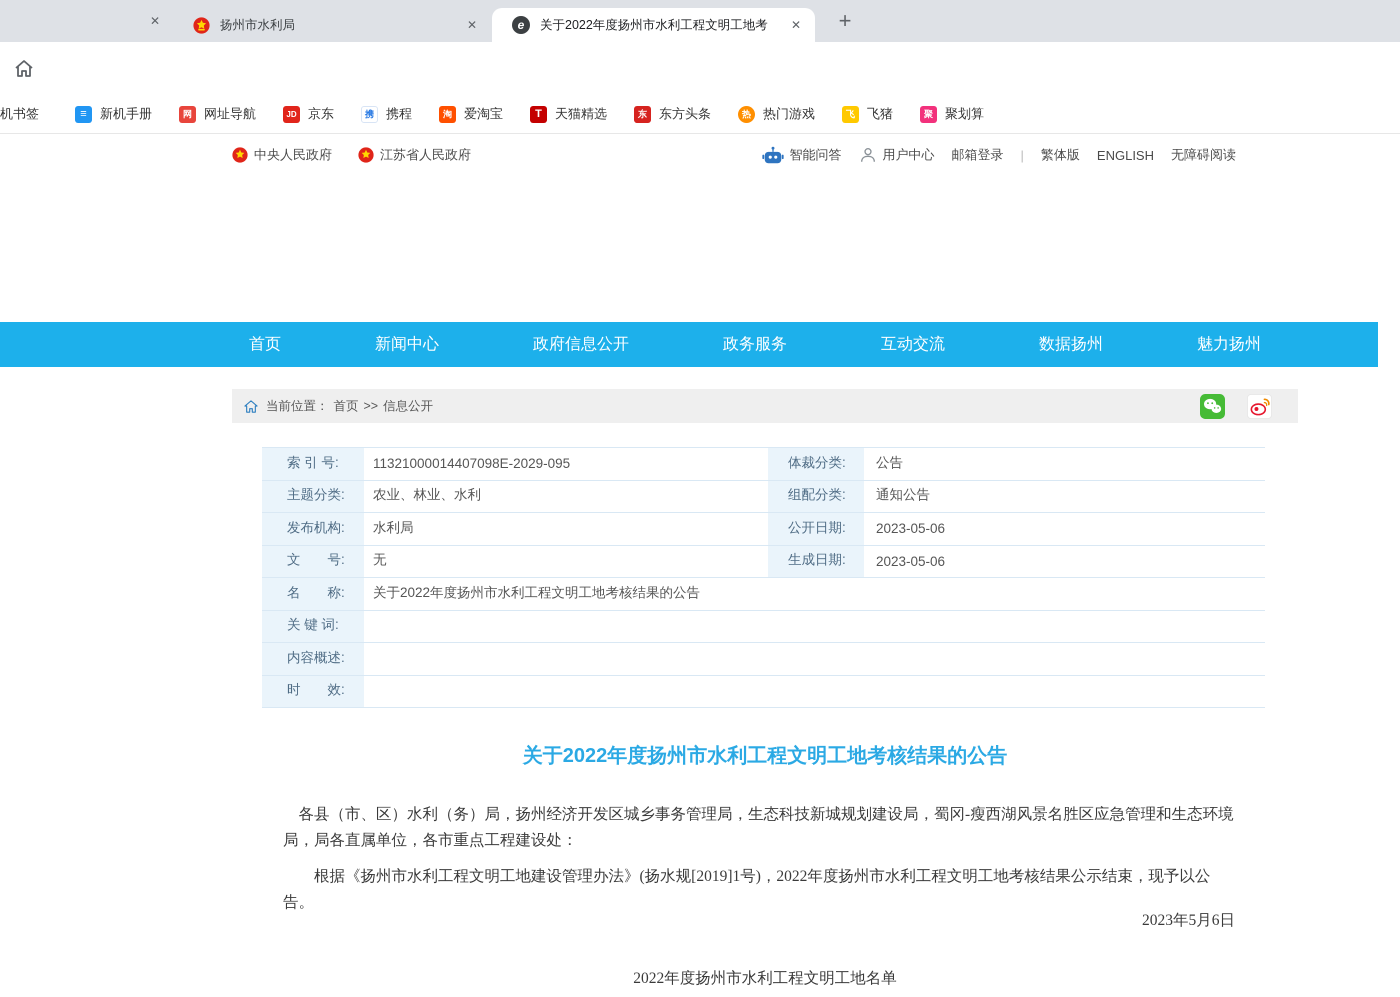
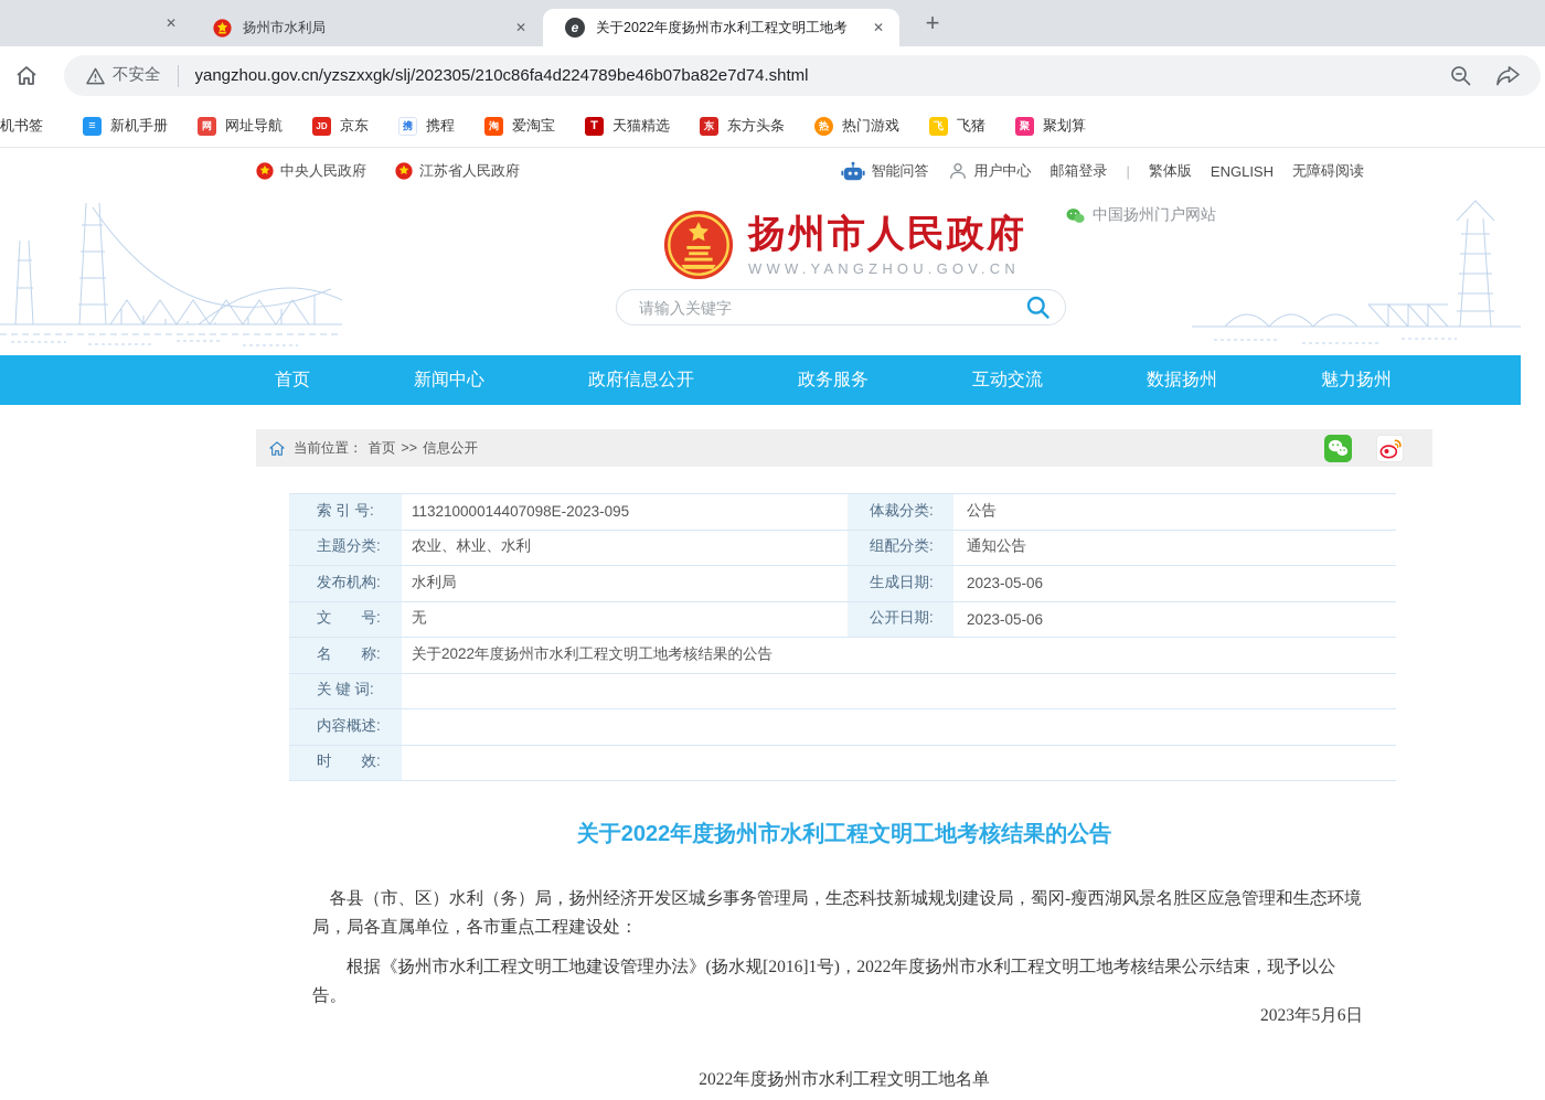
  ✕
  扬州市水利局
  ✕
  e
  关于2022年度扬州市水利工程文明工地考
  ✕
  +
+ 不安全
+ yangzhou.gov.cn/yzszxxgk/slj/202305/210c86fa4d224789be46b07ba82e7d74.shtml
  机书签
  ≡
  新机手册
  网
  网址导航
  JD
  京东
  携
  携程
  淘
  爱淘宝
  T
  天猫精选
  东
  东方头条
  热
  热门游戏
  飞
  飞猪
  聚
  聚划算
  中央人民政府
  江苏省人民政府
  智能问答
  用户中心
  邮箱登录
  |
  繁体版
  ENGLISH
  无障碍阅读
+ 扬州市人民政府
+ WWW.YANGZHOU.GOV.CN
+ 中国扬州门户网站
+ 请输入关键字
  首页
  新闻中心
  政府信息公开
  政务服务
  互动交流
  数据扬州
  魅力扬州
  当前位置：
  首页
  >>
  信息公开
  索 引 号:
- 11321000014407098E-2029-095
+ 11321000014407098E-2023-095
  体裁分类:
  公告
  主题分类:
  农业、林业、水利
  组配分类:
  通知公告
  发布机构:
  水利局
- 公开日期:
+ 生成日期:
  2023-05-06
  文 号:
  无
- 生成日期:
+ 公开日期:
  2023-05-06
  名 称:
  关于2022年度扬州市水利工程文明工地考核结果的公告
  关 键 词:
  内容概述:
  时 效:
  关于2022年度扬州市水利工程文明工地考核结果的公告
  各县（市、区）水利（务）局，扬州经济开发区城乡事务管理局，生态科技新城规划建设局，蜀冈-瘦西湖风景名胜区应急管理和生态环境局，局各直属单位，各市重点工程建设处：
- 根据《扬州市水利工程文明工地建设管理办法》(扬水规[2019]1号)，2022年度扬州市水利工程文明工地考核结果公示结束，现予以公告。
+ 根据《扬州市水利工程文明工地建设管理办法》(扬水规[2016]1号)，2022年度扬州市水利工程文明工地考核结果公示结束，现予以公告。
  2023年5月6日
  2022年度扬州市水利工程文明工地名单
